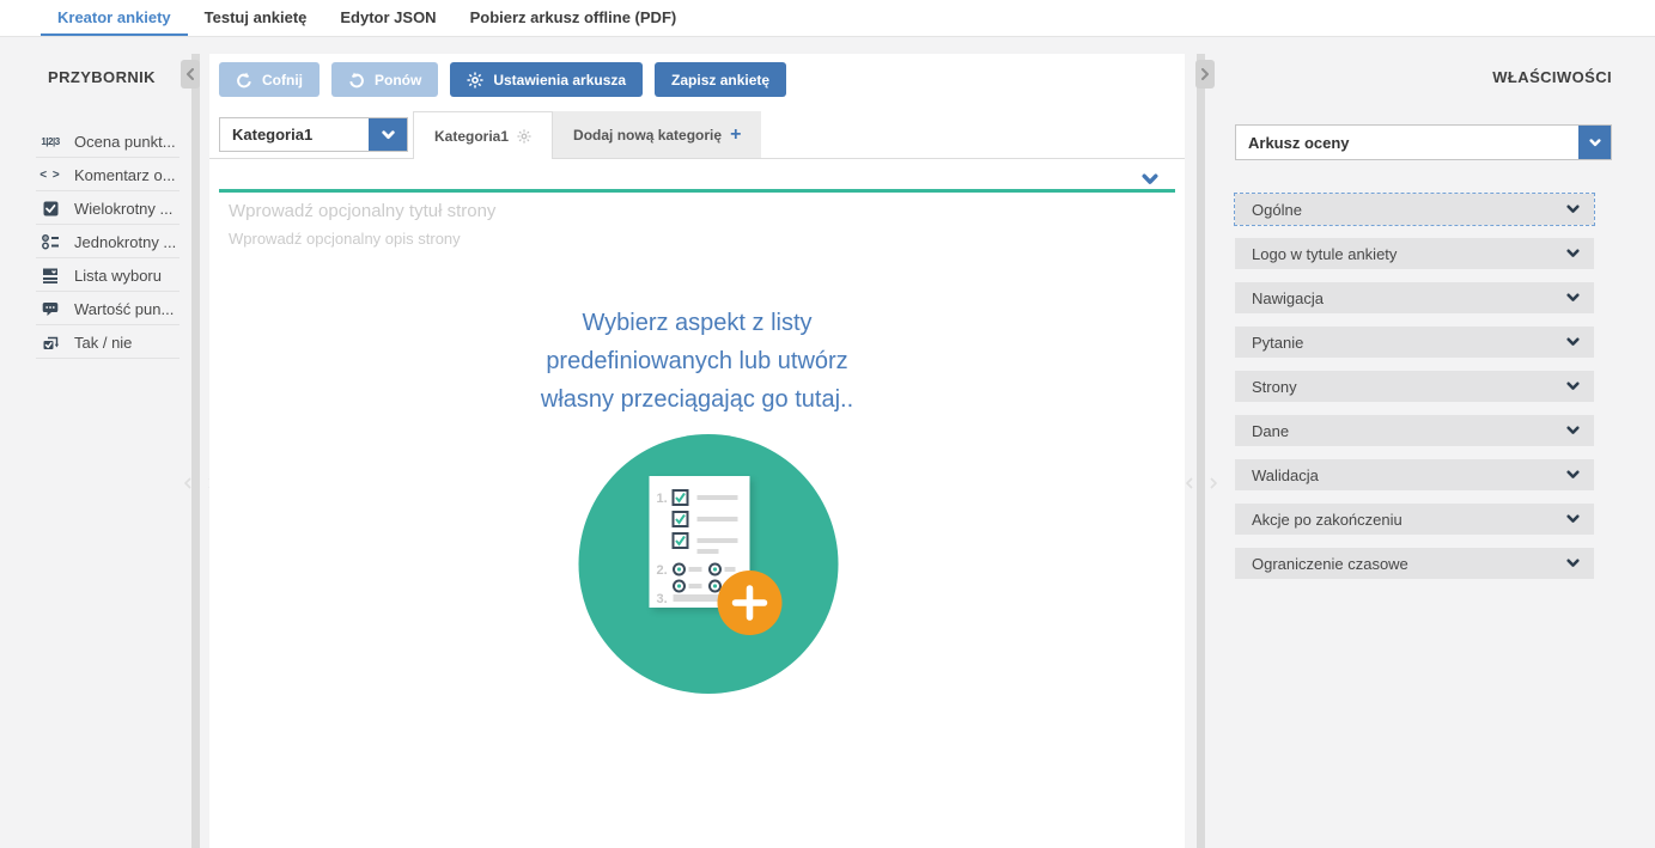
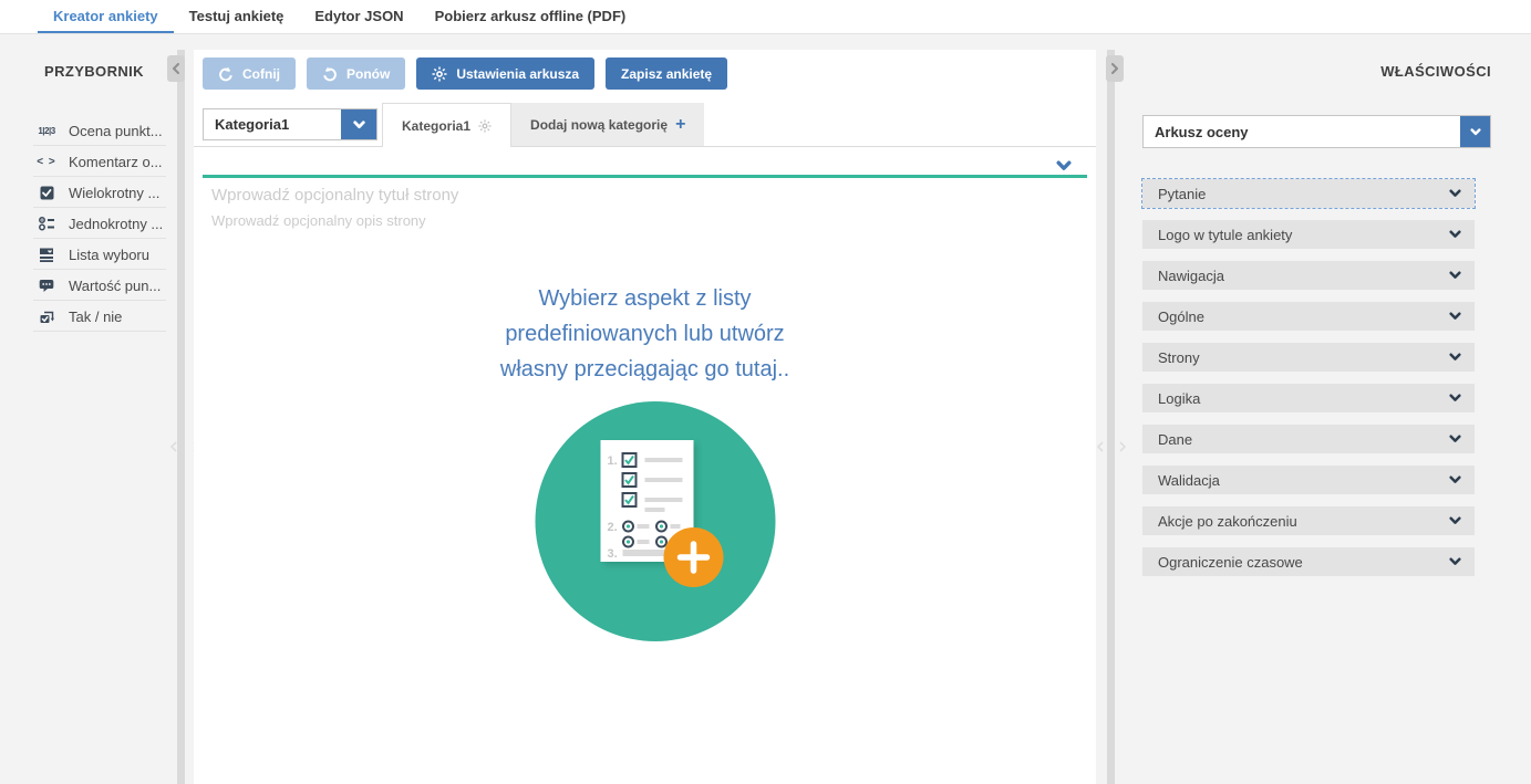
  Kreator ankiety
  Testuj ankietę
  Edytor JSON
  Pobierz arkusz offline (PDF)
  PRZYBORNIK
  1|2|3
  Ocena punkt...
  < >
  Komentarz o...
  Wielokrotny ...
  Jednokrotny ...
  Lista wyboru
  Wartość pun...
  Tak / nie
  Cofnij
  Ponów
  Ustawienia arkusza
  Zapisz ankietę
  Kategoria1
  Kategoria1
  Dodaj nową kategorię
  +
  Wprowadź opcjonalny tytuł strony
  Wprowadź opcjonalny opis strony
  Wybierz aspekt z listy predefiniowanych lub utwórz własny przeciągając go tutaj..
  1.
  2.
  3.
  WŁAŚCIWOŚCI
  Arkusz oceny
- Ogólne
+ Pytanie
  Logo w tytule ankiety
  Nawigacja
- Pytanie
+ Ogólne
  Strony
+ Logika
  Dane
  Walidacja
  Akcje po zakończeniu
  Ograniczenie czasowe
